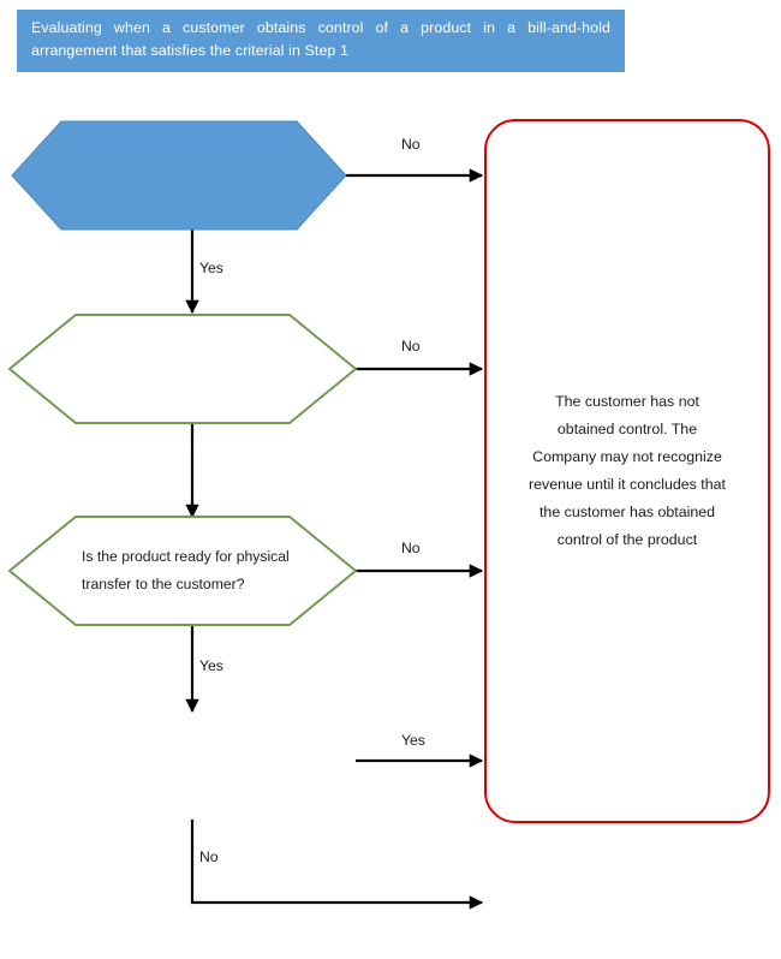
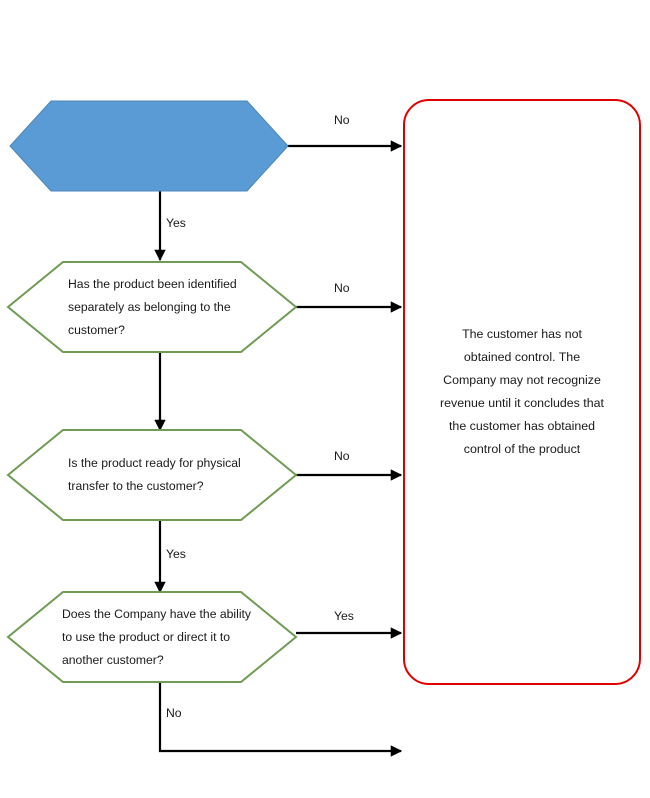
- Evaluating when a customer obtains control of a product in a bill-and-hold arrangement that satisfies the criterial in Step 1
  No
  Yes
  No
  No
  Yes
  Yes
  No
+ Has the product been identified
+ separately as belonging to the
+ customer?
  Is the product ready for physical
  transfer to the customer?
+ Does the Company have the ability
+ to use the product or direct it to
+ another customer?
  The customer has not
  obtained control. The
  Company may not recognize
  revenue until it concludes that
  the customer has obtained
  control of the product
